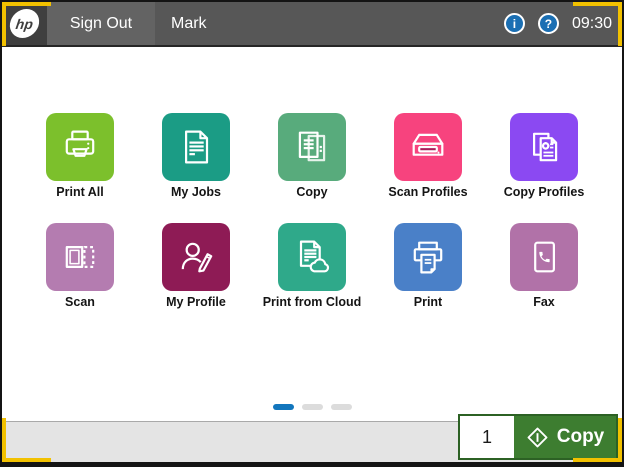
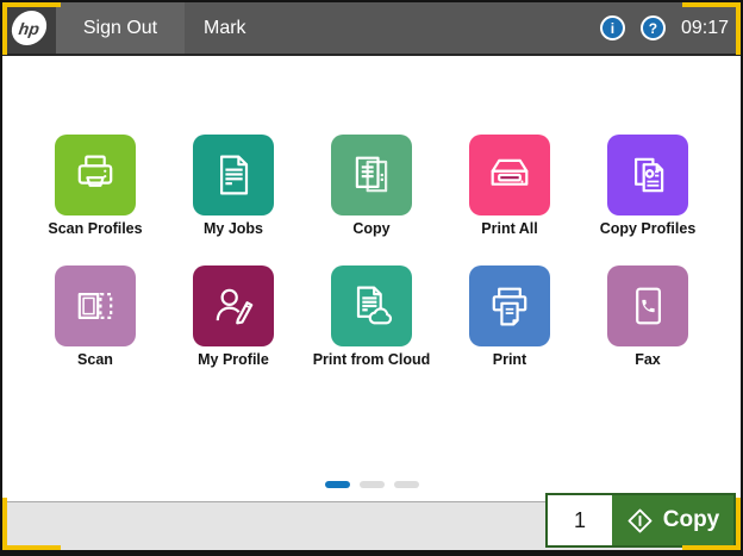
  Sign Out
  Mark
  i
  ?
- 09:30
+ 09:17
- Print All
+ Scan Profiles
  My Jobs
  Copy
- Scan Profiles
+ Print All
  Copy Profiles
  Scan
  My Profile
  Print from Cloud
  Print
  Fax
  1
  Copy
